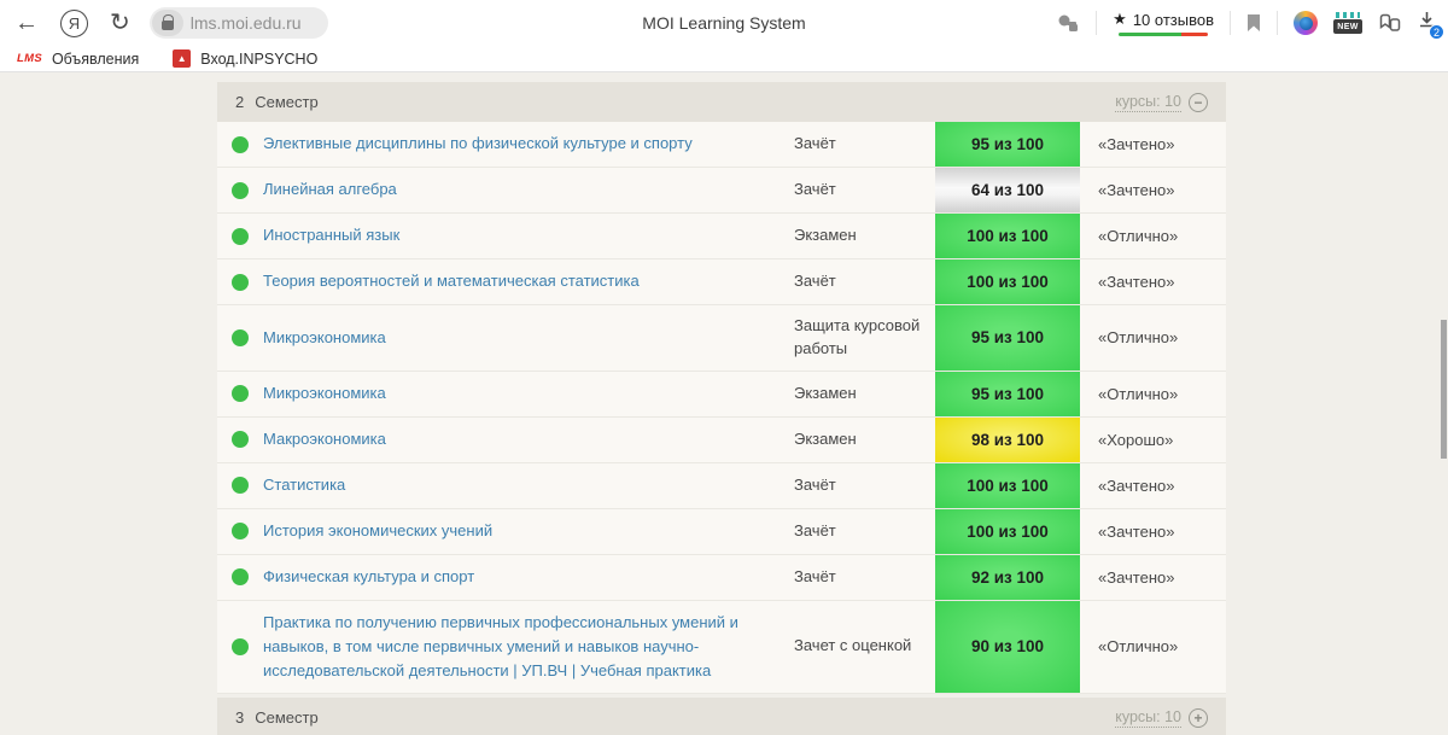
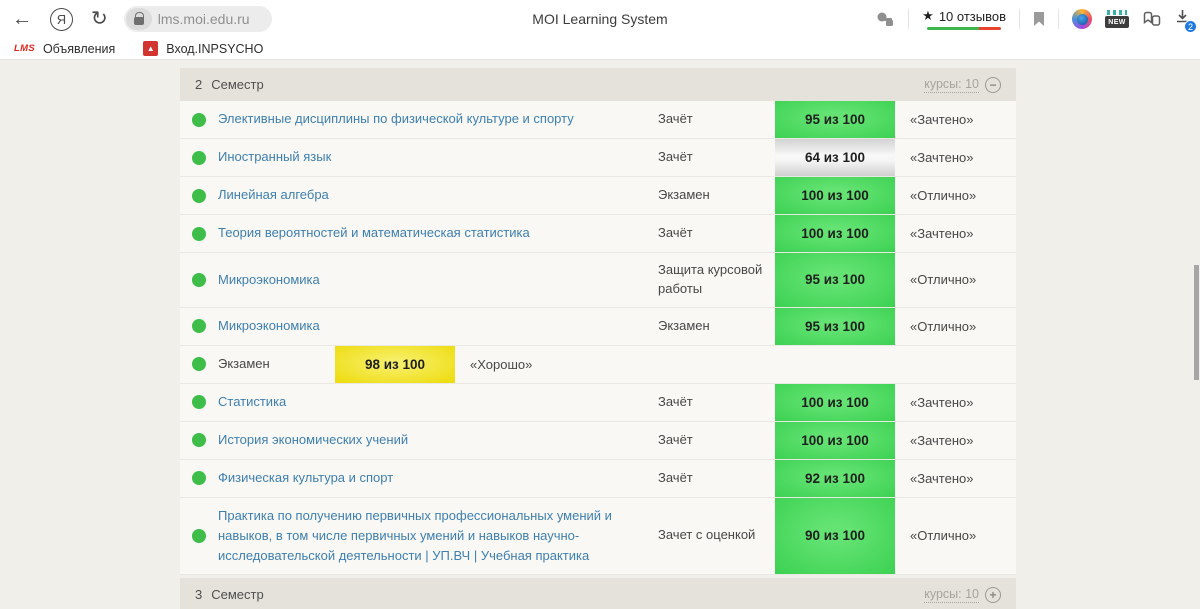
  ←
  Я
  ↻
  lms.moi.edu.ru
  MOI Learning System
  ★
  10 отзывов
  2
  LMS
  Объявления
  ▲
  Вход.INPSYCHO
  2
  Семестр
  курсы: 10
  −
  Элективные дисциплины по физической культуре и спорту
  Зачёт
  95 из 100
  «Зачтено»
- Линейная алгебра
+ Иностранный язык
  Зачёт
  64 из 100
  «Зачтено»
- Иностранный язык
+ Линейная алгебра
  Экзамен
  100 из 100
  «Отлично»
  Теория вероятностей и математическая статистика
  Зачёт
  100 из 100
  «Зачтено»
  Микроэкономика
  Защита курсовой работы
  95 из 100
  «Отлично»
  Микроэкономика
  Экзамен
  95 из 100
  «Отлично»
- Макроэкономика
  Экзамен
  98 из 100
  «Хорошо»
  Статистика
  Зачёт
  100 из 100
  «Зачтено»
  История экономических учений
  Зачёт
  100 из 100
  «Зачтено»
  Физическая культура и спорт
  Зачёт
  92 из 100
  «Зачтено»
  Практика по получению первичных профессиональных умений и навыков, в том числе первичных умений и навыков научно-исследовательской деятельности | УП.ВЧ | Учебная практика
  Зачет с оценкой
  90 из 100
  «Отлично»
  3
  Семестр
  курсы: 10
  +
